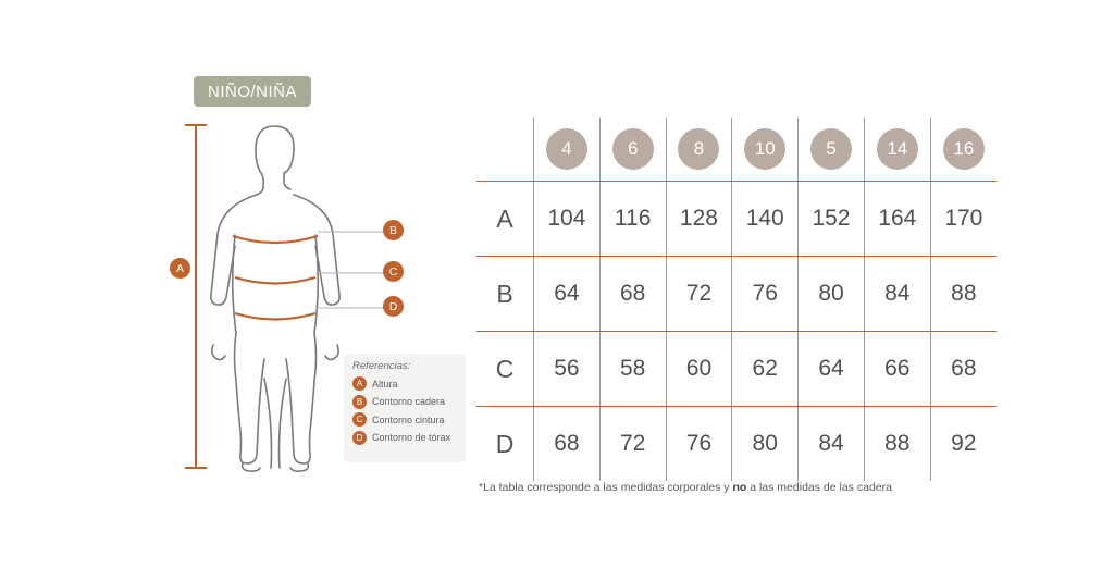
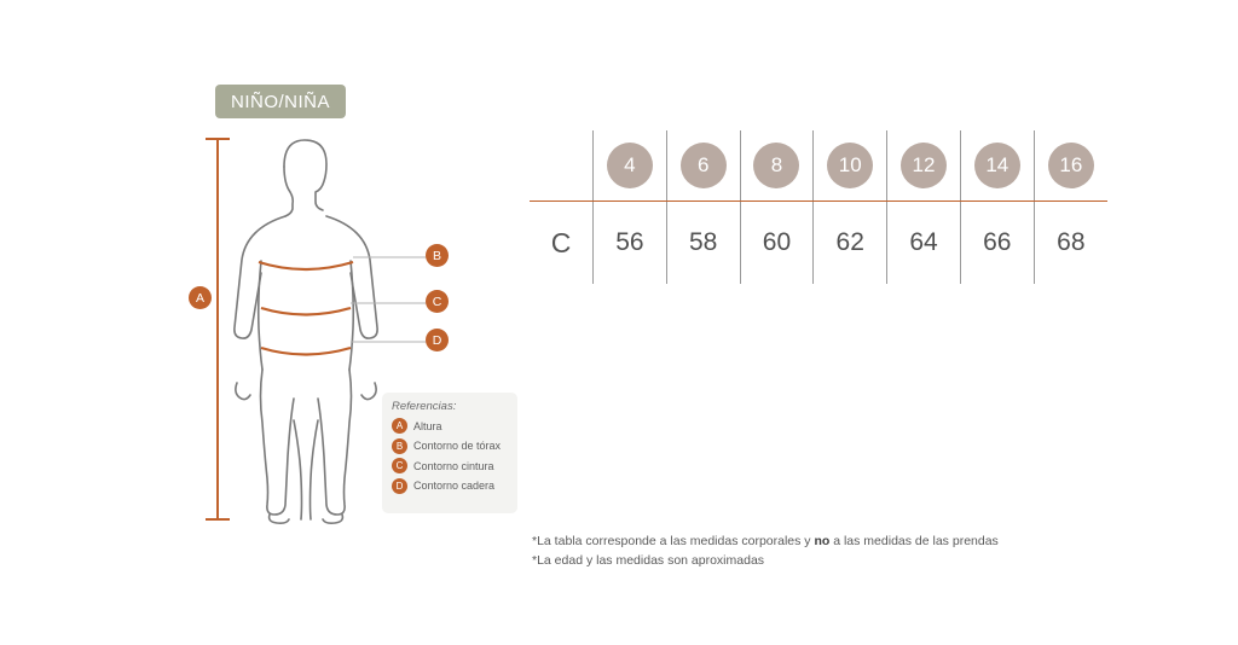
  NIÑO/NIÑA
  A
  B
  C
  D
  Referencias:
  A
  Altura
  B
- Contorno cadera
+ Contorno de tórax
  C
  Contorno cintura
  D
- Contorno de tórax
+ Contorno cadera
- 	4	6	8	10	5	14	16
+ 	4	6	8	10	12	14	16
- A	104	116	128	140	152	164	170
- B	64	68	72	76	80	84	88
  C	56	58	60	62	64	66	68
- D	68	72	76	80	84	88	92
- *La tabla corresponde a las medidas corporales y no a las medidas de las cadera
+ *La tabla corresponde a las medidas corporales y no a las medidas de las prendas
+ *La edad y las medidas son aproximadas
